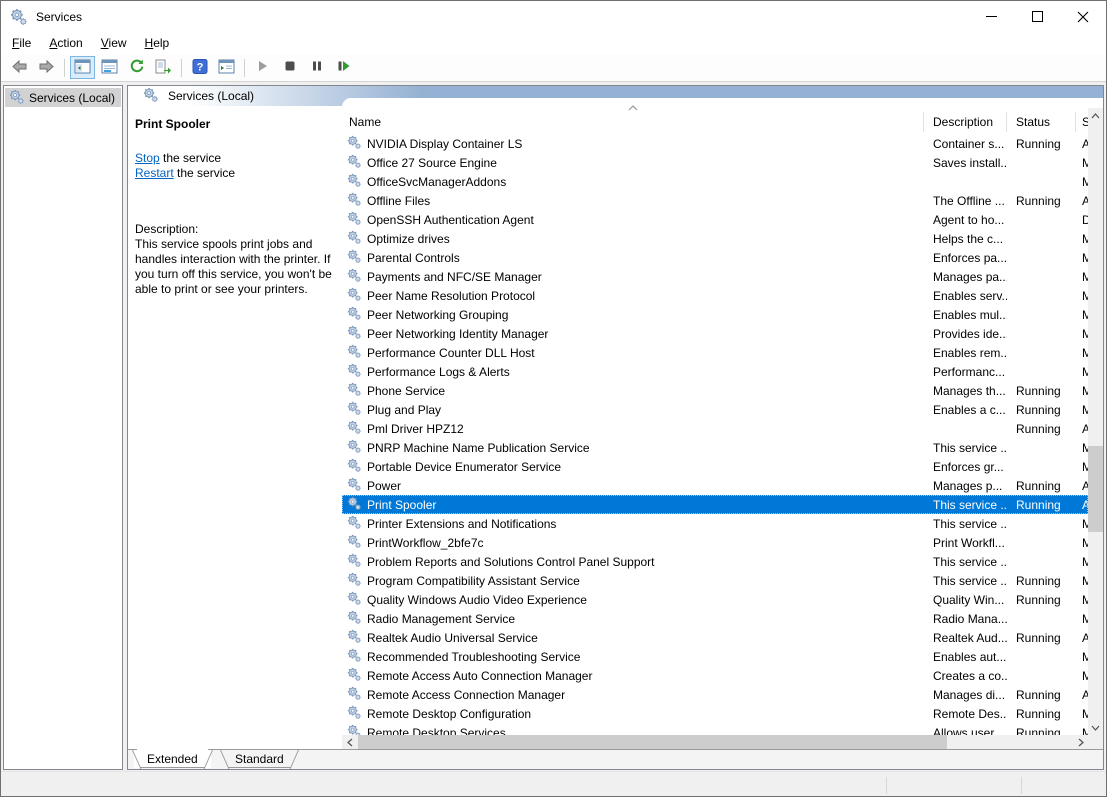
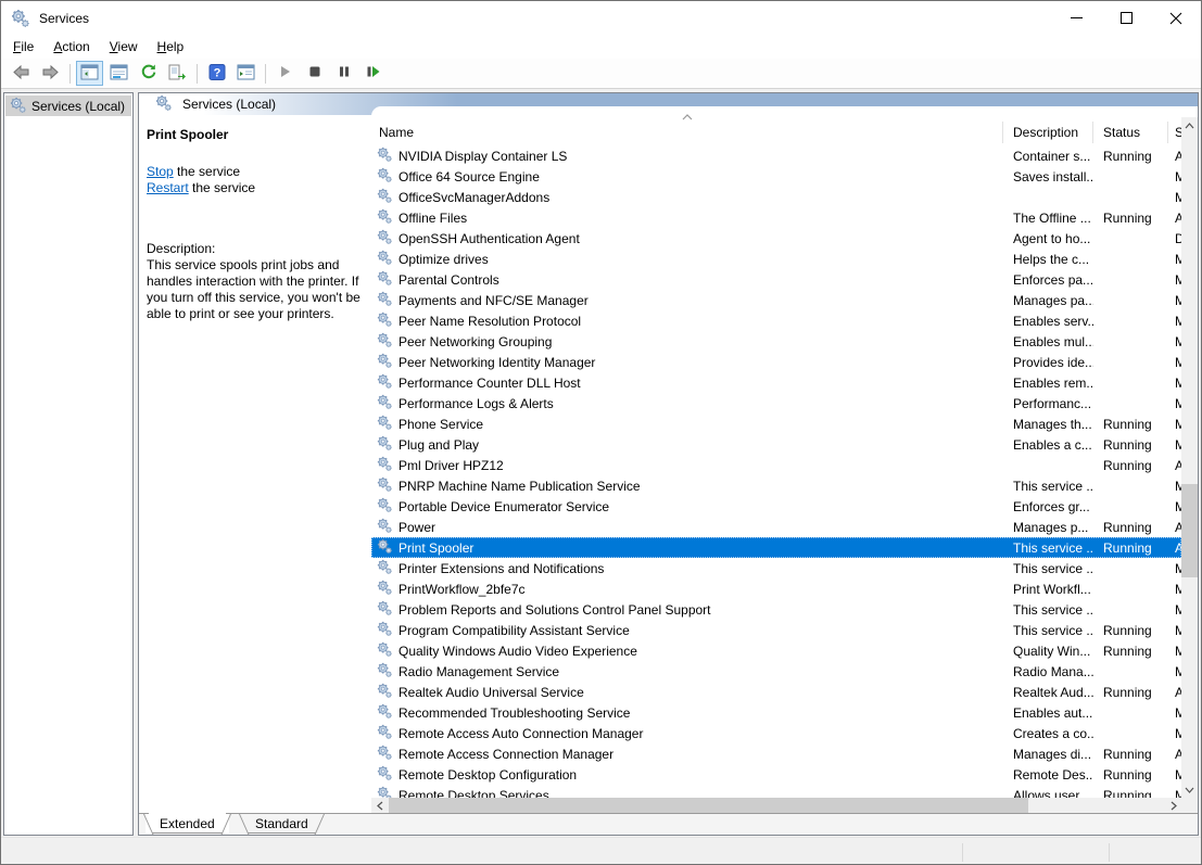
  Services
  File
  Action
  View
  Help
  ?
  Services (Local)
  Services (Local)
  Print Spooler
  Stop the service
  Restart the service
  Description:
  This service spools print jobs and handles interaction with the printer. If you turn off this service, you won't be able to print or see your printers.
  Name
  Description
  Status
  NVIDIA Display Container LS
  Container s...
  Running
  A
- Office 27 Source Engine
+ Office 64 Source Engine
  Saves install..
  M
  OfficeSvcManagerAddons
  M
  Offline Files
  The Offline ...
  Running
  A
  OpenSSH Authentication Agent
  Agent to ho...
  D
  Optimize drives
  Helps the c...
  M
  Parental Controls
  Enforces pa...
  M
  Payments and NFC/SE Manager
  Manages pa..
  M
  Peer Name Resolution Protocol
  Enables serv..
  M
  Peer Networking Grouping
  Enables mul..
  M
  Peer Networking Identity Manager
  Provides ide..
  M
  Performance Counter DLL Host
  Enables rem..
  M
  Performance Logs & Alerts
  Performanc...
  M
  Phone Service
  Manages th...
  Running
  M
  Plug and Play
  Enables a c...
  Running
  M
  Pml Driver HPZ12
  Running
  A
  PNRP Machine Name Publication Service
  This service ..
  M
  Portable Device Enumerator Service
  Enforces gr...
  M
  Power
  Manages p...
  Running
  A
  Print Spooler
  This service ..
  Running
  A
  Printer Extensions and Notifications
  This service ..
  M
  PrintWorkflow_2bfe7c
  Print Workfl...
  M
  Problem Reports and Solutions Control Panel Support
  This service ..
  M
  Program Compatibility Assistant Service
  This service ..
  Running
  M
  Quality Windows Audio Video Experience
  Quality Win...
  Running
  M
  Radio Management Service
  Radio Mana...
  M
  Realtek Audio Universal Service
  Realtek Aud...
  Running
  A
  Recommended Troubleshooting Service
  Enables aut...
  M
  Remote Access Auto Connection Manager
  Creates a co..
  M
  Remote Access Connection Manager
  Manages di...
  Running
  A
  Remote Desktop Configuration
  Remote Des..
  Running
  M
  Remote Desktop Services
  Allows user...
  Running
  M
  Extended
  Standard
